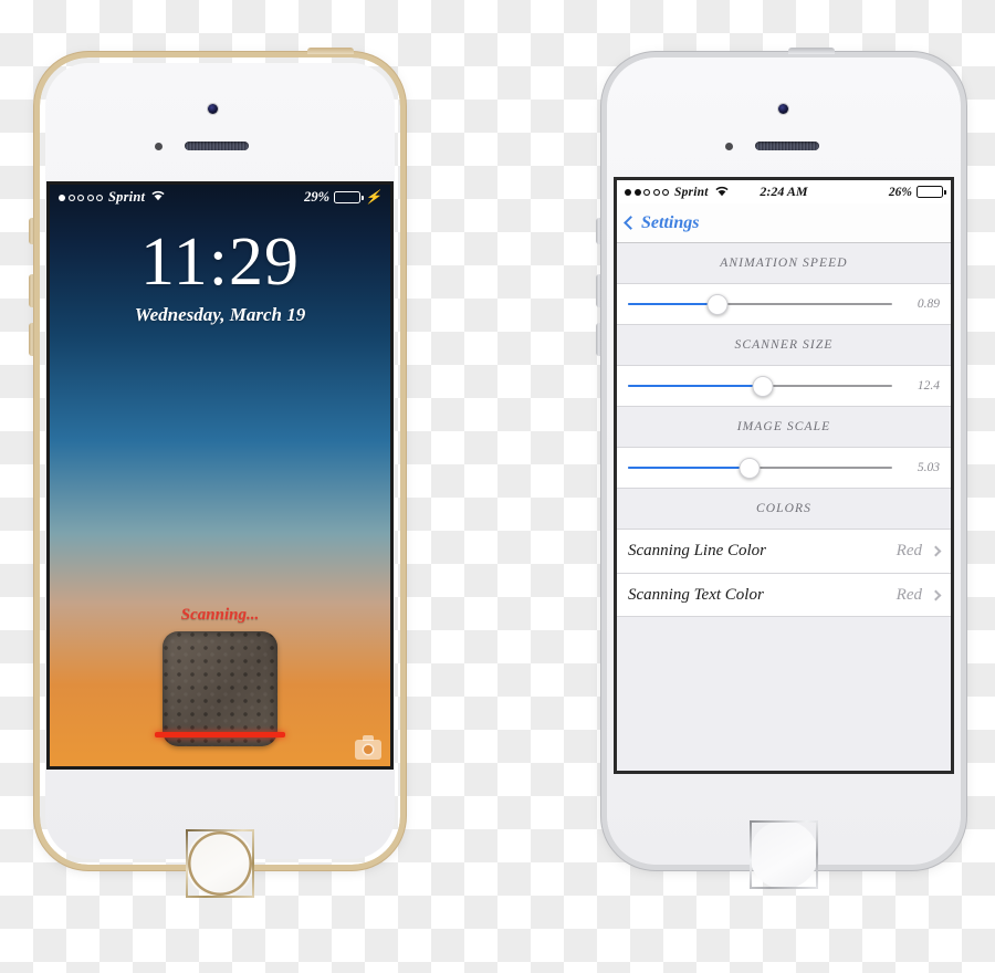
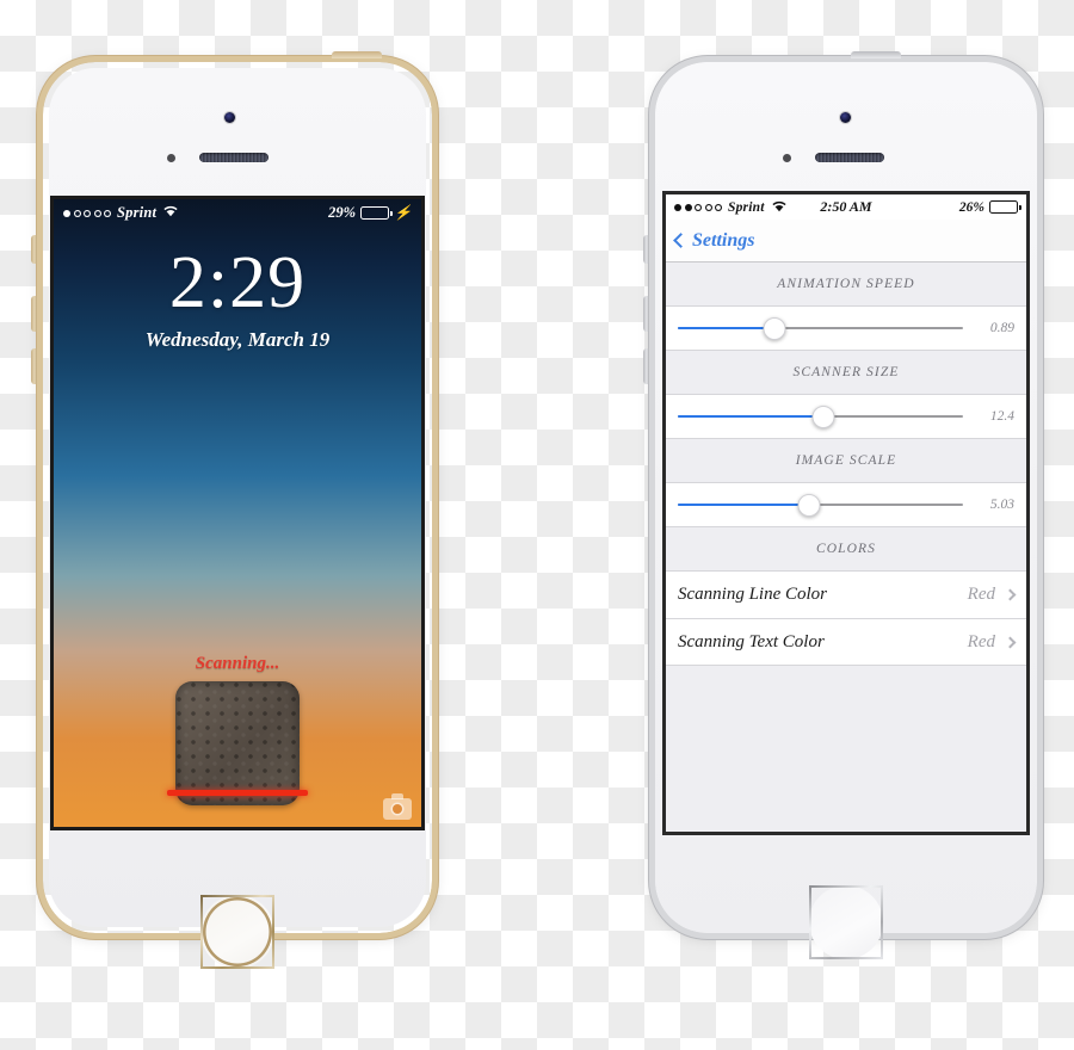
  Sprint
  29%
  ⚡
- 11:29
+ 2:29
  Wednesday, March 19
  Scanning...
  Sprint
- 2:24 AM
+ 2:50 AM
  26%
  Settings
  ANIMATION SPEED
  0.89
  SCANNER SIZE
  12.4
  IMAGE SCALE
  5.03
  COLORS
  Scanning Line Color
  Red
  Scanning Text Color
  Red
